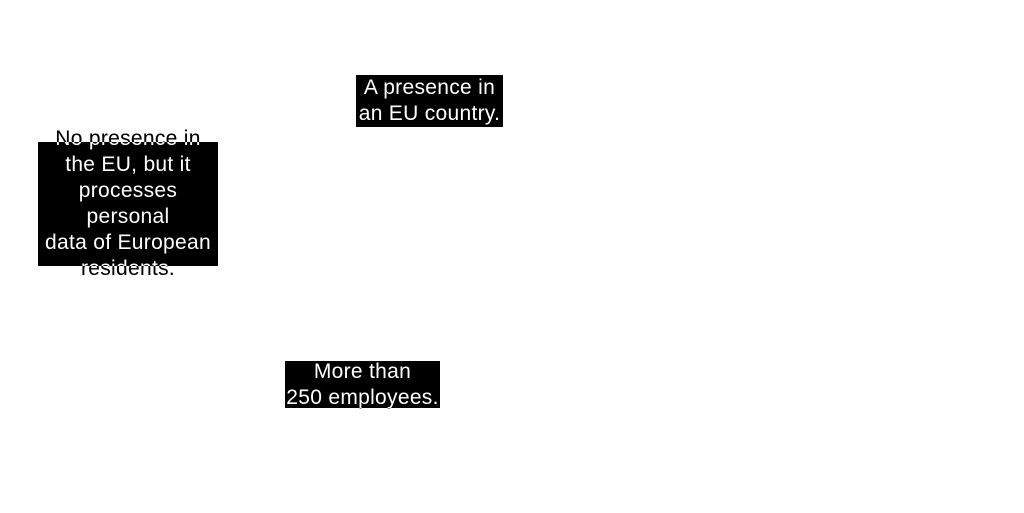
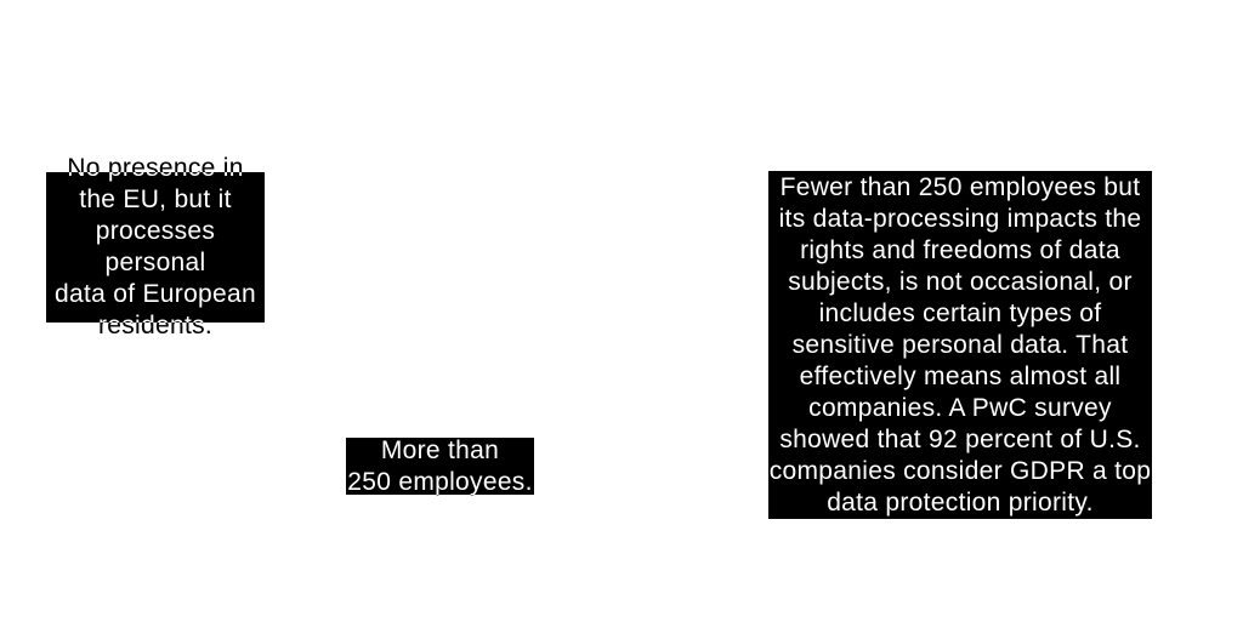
- A presence in
- an EU country.
  No presence in
  the EU, but it
  processes personal
  data of European
  residents.
  More than
  250 employees.
+ Fewer than 250 employees but
+ its data-processing impacts the
+ rights and freedoms of data
+ subjects, is not occasional, or
+ includes certain types of
+ sensitive personal data. That
+ effectively means almost all
+ companies. A PwC survey
+ showed that 92 percent of U.S.
+ companies consider GDPR a top
+ data protection priority.
